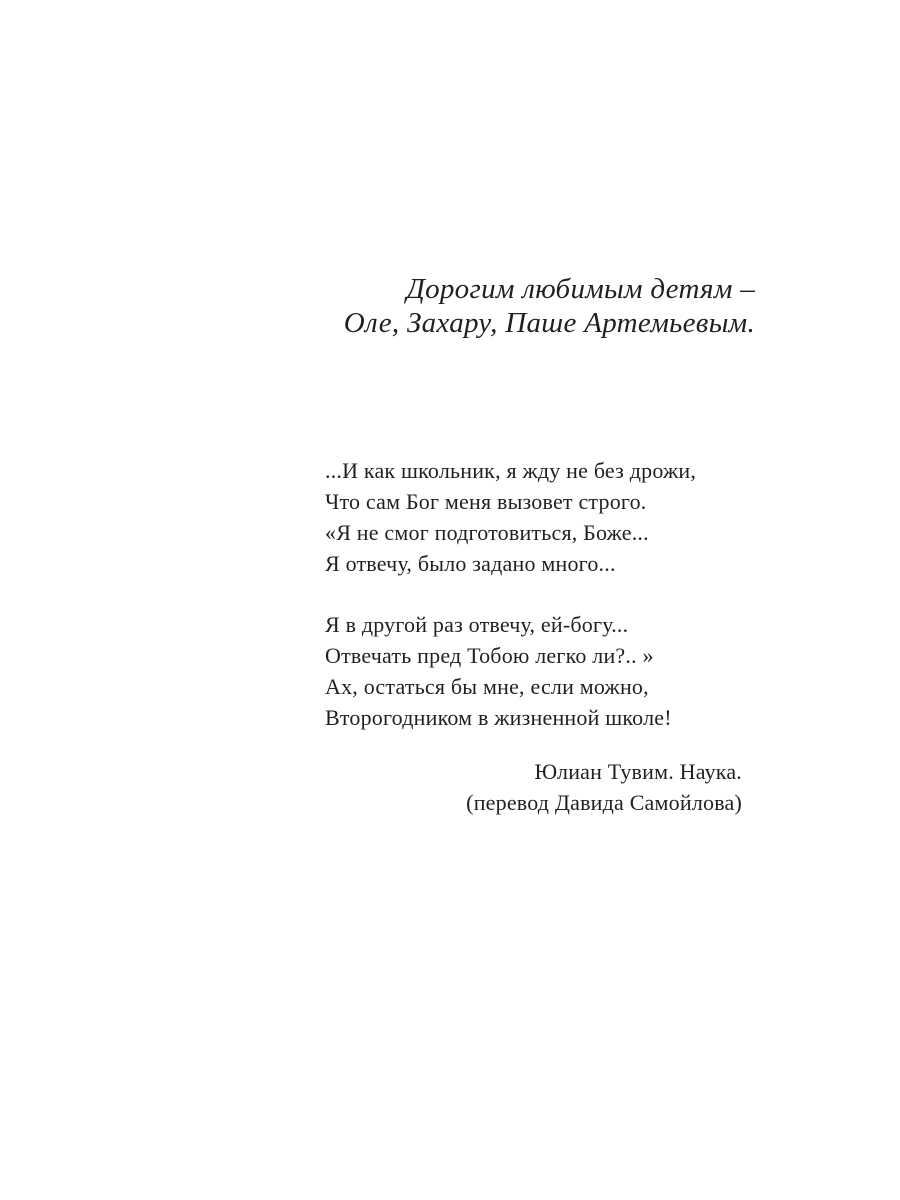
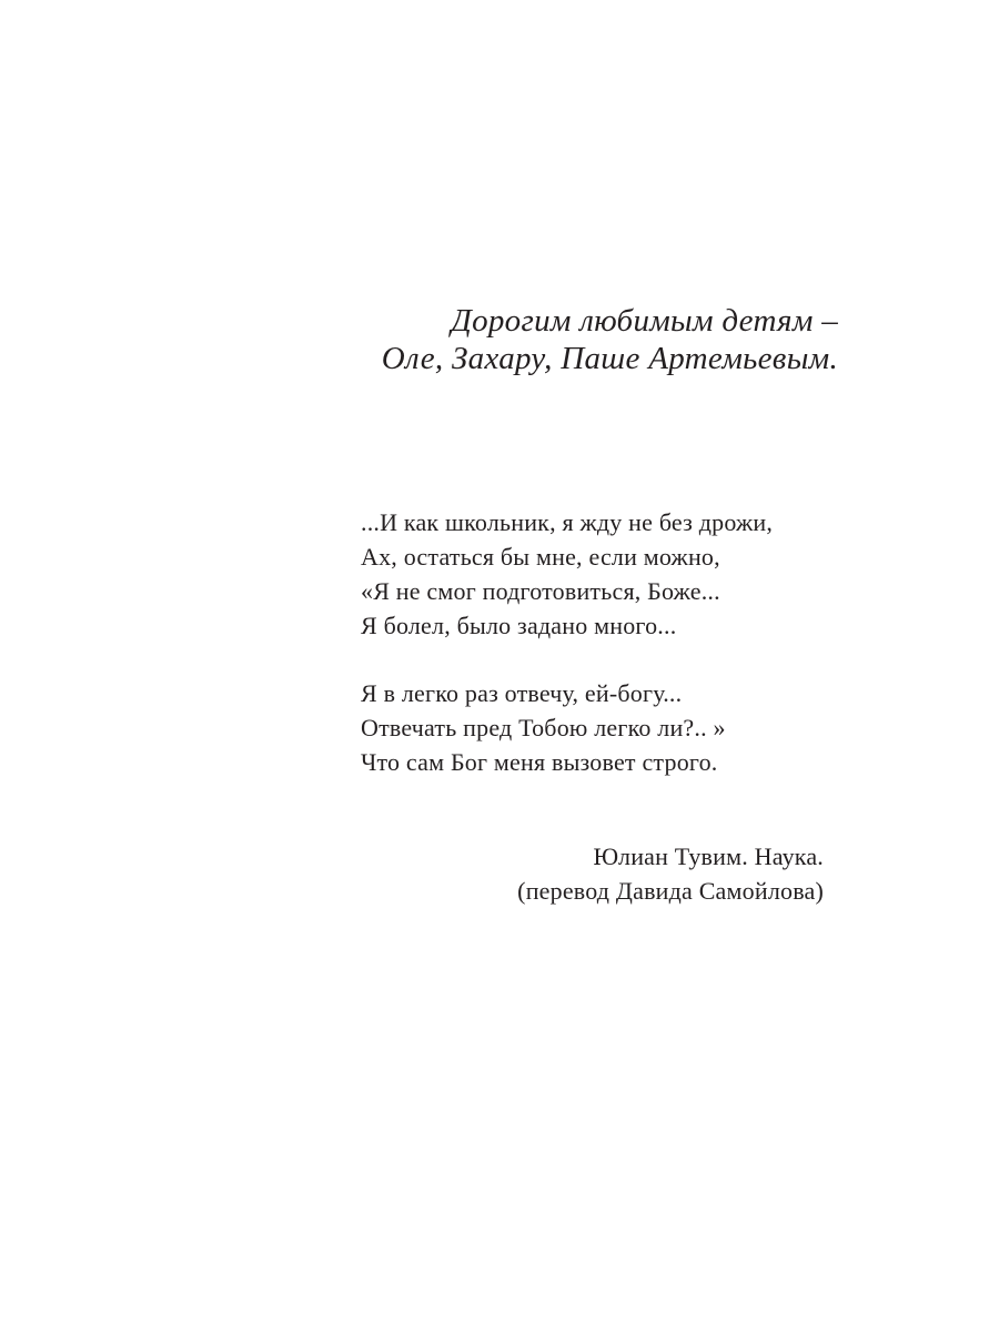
  Дорогим любимым детям –
  Оле, Захару, Паше Артемьевым.
  ...И как школьник, я жду не без дрожи,
- Что сам Бог меня вызовет строго.
+ Ах, остаться бы мне, если можно,
  «Я не смог подготовиться, Боже...
- Я отвечу, было задано много...
+ Я болел, было задано много...
- Я в другой раз отвечу, ей-богу...
+ Я в легко раз отвечу, ей-богу...
  Отвечать пред Тобою легко ли?.. »
- Ах, остаться бы мне, если можно,
+ Что сам Бог меня вызовет строго.
- Второгодником в жизненной школе!
  Юлиан Тувим. Наука.
  (перевод Давида Самойлова)
